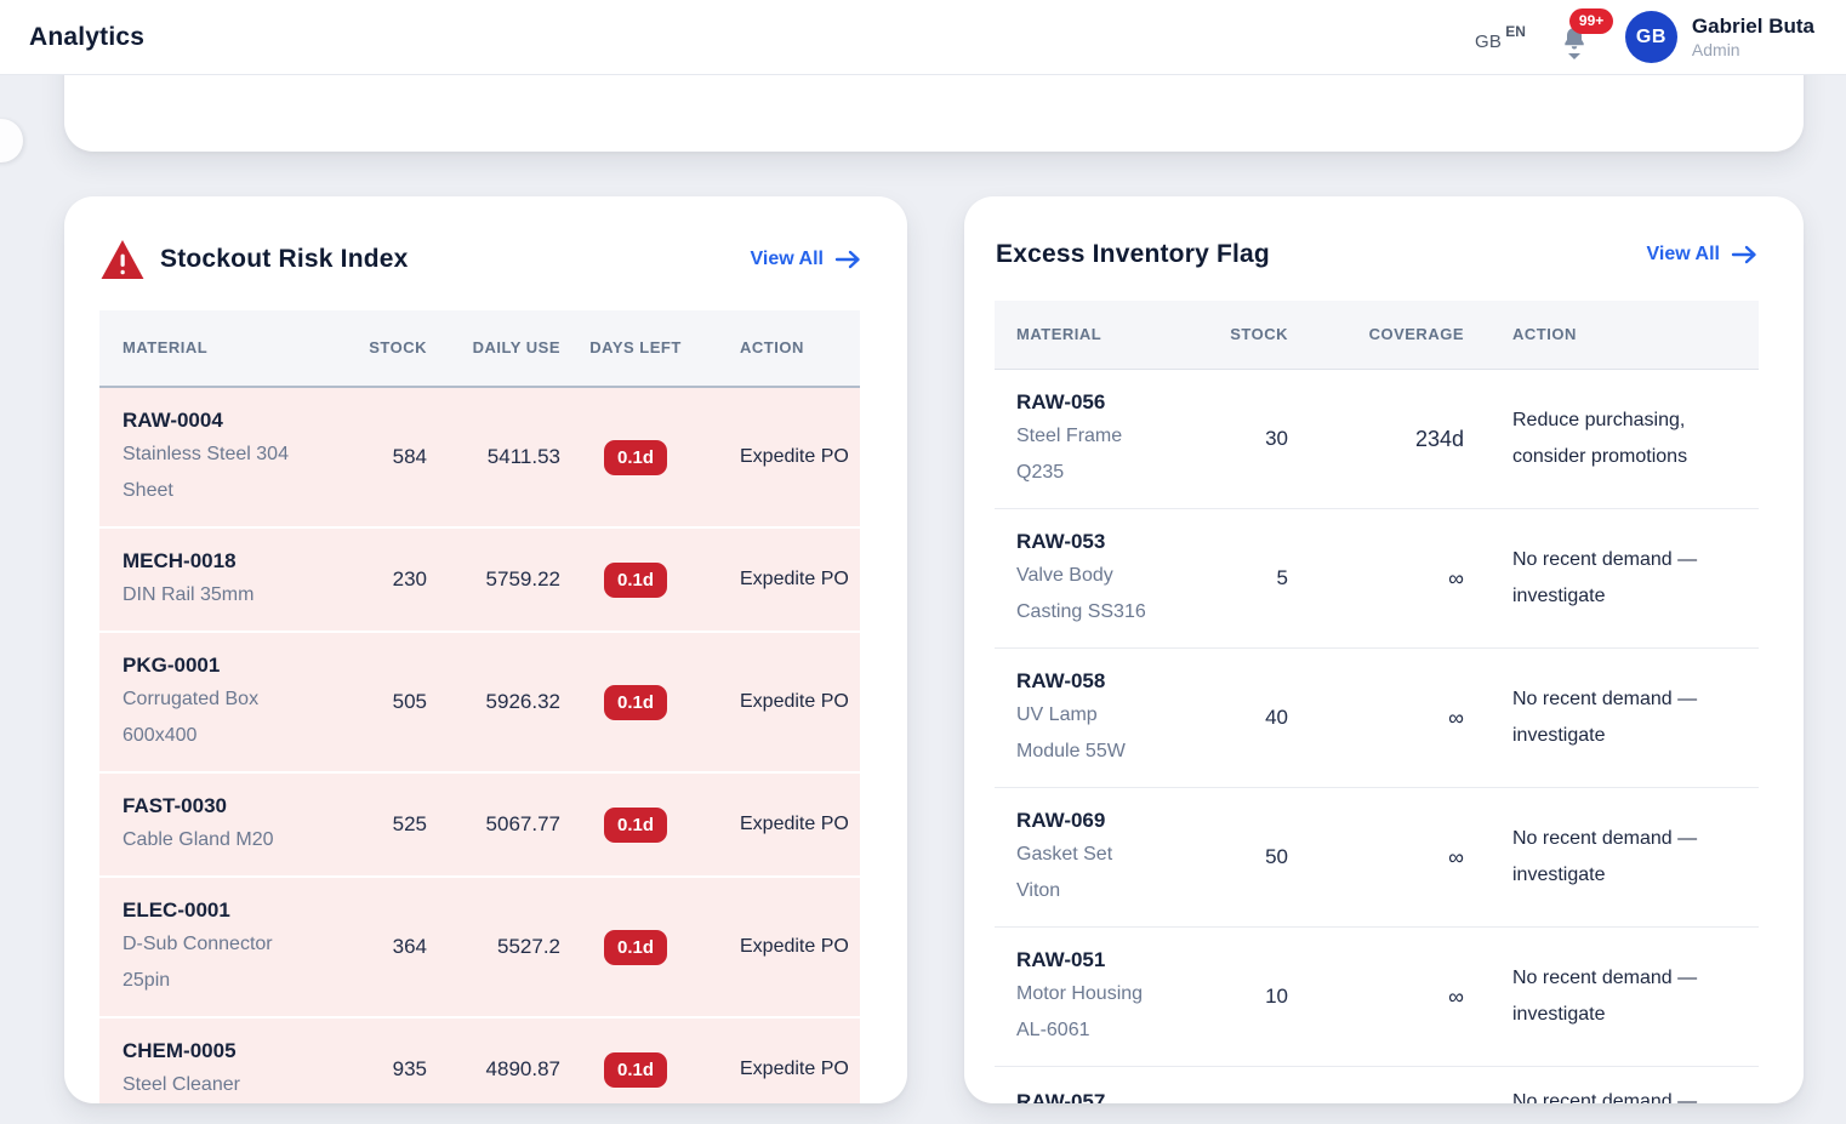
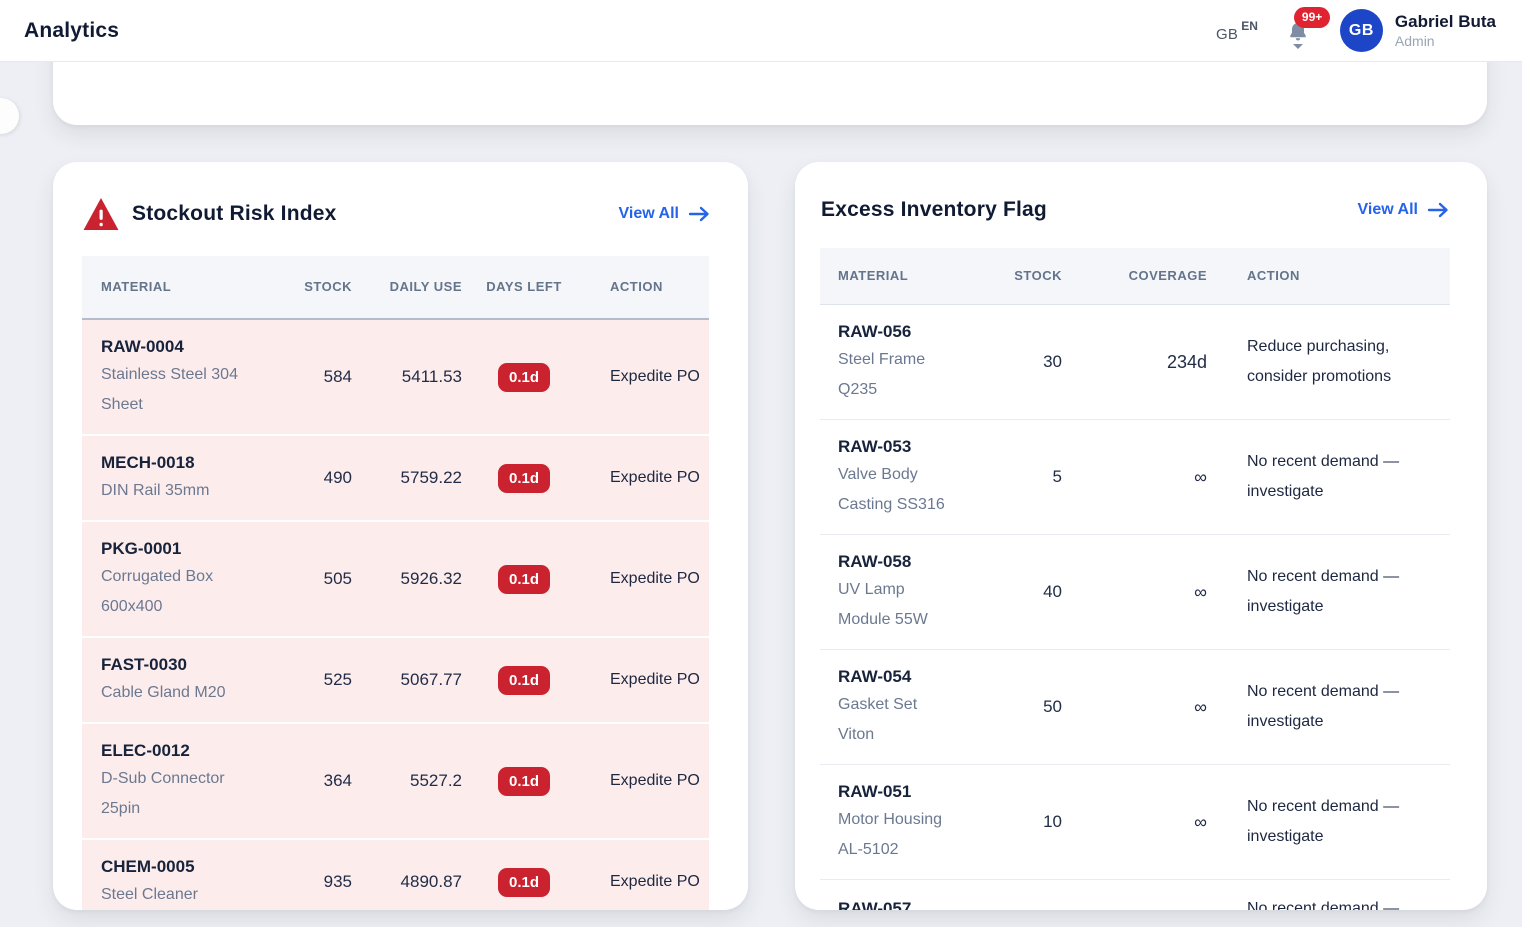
  Analytics
  GB
  EN
  99+
  GB
  Gabriel Buta
  Admin
  Stockout Risk Index
  View All
  MATERIAL	STOCK	DAILY USE	DAYS LEFT	ACTION
  RAW-0004 Stainless Steel 304 Sheet	584	5411.53	0.1d	Expedite PO
- MECH-0018 DIN Rail 35mm	230	5759.22	0.1d	Expedite PO
+ MECH-0018 DIN Rail 35mm	490	5759.22	0.1d	Expedite PO
  PKG-0001 Corrugated Box 600x400	505	5926.32	0.1d	Expedite PO
  FAST-0030 Cable Gland M20	525	5067.77	0.1d	Expedite PO
- ELEC-0001 D-Sub Connector 25pin	364	5527.2	0.1d	Expedite PO
+ ELEC-0012 D-Sub Connector 25pin	364	5527.2	0.1d	Expedite PO
  CHEM-0005 Steel Cleaner	935	4890.87	0.1d	Expedite PO
  Excess Inventory Flag
  View All
  MATERIAL	STOCK	COVERAGE	ACTION
  RAW-056 Steel Frame Q235	30	234d	Reduce purchasing, consider promotions
  RAW-053 Valve Body Casting SS316	5	∞	No recent demand — investigate
  RAW-058 UV Lamp Module 55W	40	∞	No recent demand — investigate
- RAW-069 Gasket Set Viton	50	∞	No recent demand — investigate
+ RAW-054 Gasket Set Viton	50	∞	No recent demand — investigate
- RAW-051 Motor Housing AL-6061	10	∞	No recent demand — investigate
+ RAW-051 Motor Housing AL-5102	10	∞	No recent demand — investigate
